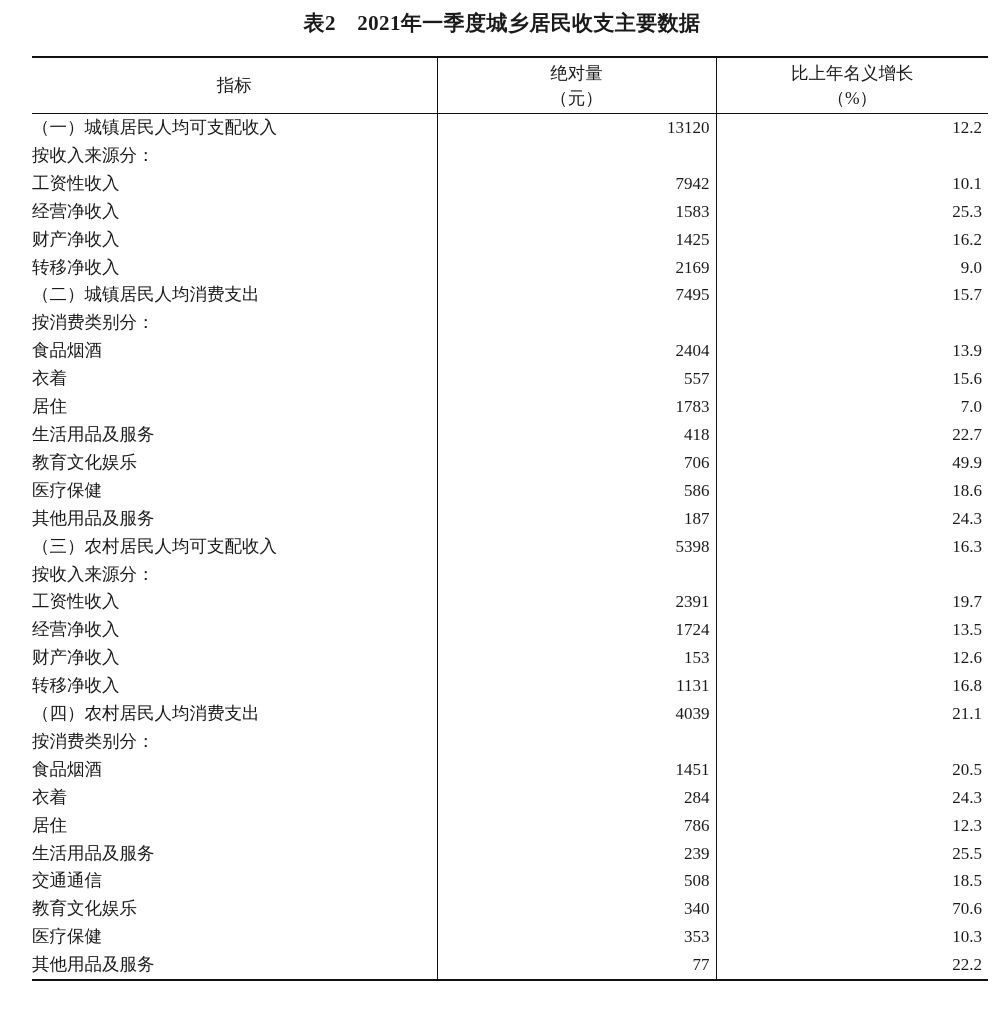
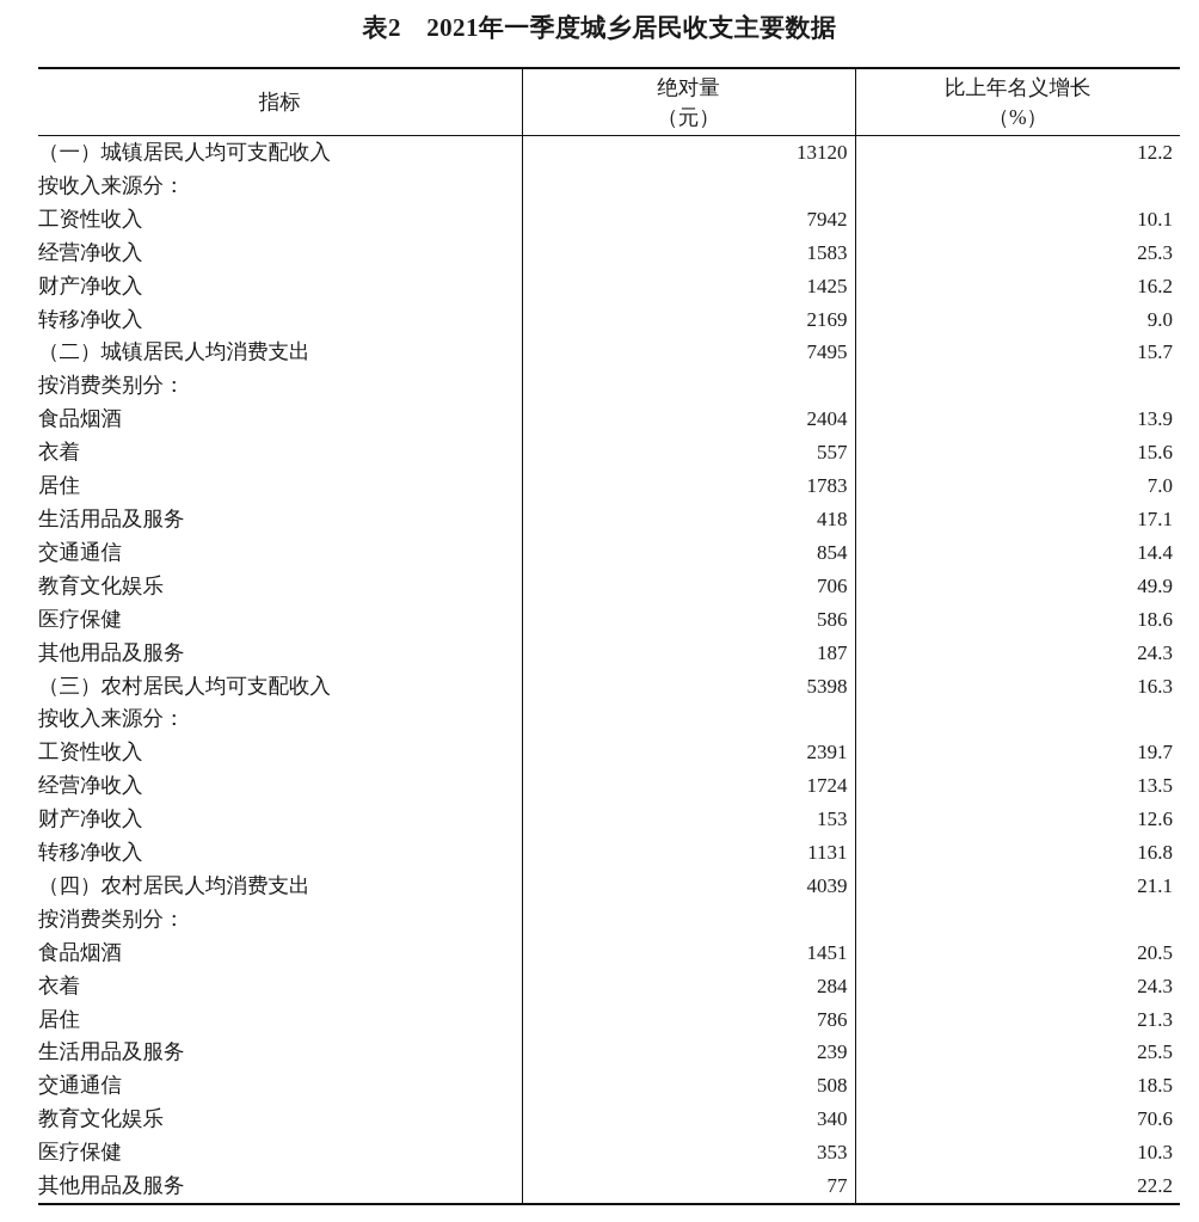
  表2 2021年一季度城乡居民收支主要数据
  指标	绝对量 （元）	比上年名义增长 （%）
  （一）城镇居民人均可支配收入	13120	12.2
  按收入来源分：
  工资性收入	7942	10.1
  经营净收入	1583	25.3
  财产净收入	1425	16.2
  转移净收入	2169	9.0
  （二）城镇居民人均消费支出	7495	15.7
  按消费类别分：
  食品烟酒	2404	13.9
  衣着	557	15.6
  居住	1783	7.0
- 生活用品及服务	418	22.7
+ 生活用品及服务	418	17.1
+ 交通通信	854	14.4
  教育文化娱乐	706	49.9
  医疗保健	586	18.6
  其他用品及服务	187	24.3
  （三）农村居民人均可支配收入	5398	16.3
  按收入来源分：
  工资性收入	2391	19.7
  经营净收入	1724	13.5
  财产净收入	153	12.6
  转移净收入	1131	16.8
  （四）农村居民人均消费支出	4039	21.1
  按消费类别分：
  食品烟酒	1451	20.5
  衣着	284	24.3
- 居住	786	12.3
+ 居住	786	21.3
  生活用品及服务	239	25.5
  交通通信	508	18.5
  教育文化娱乐	340	70.6
  医疗保健	353	10.3
  其他用品及服务	77	22.2
